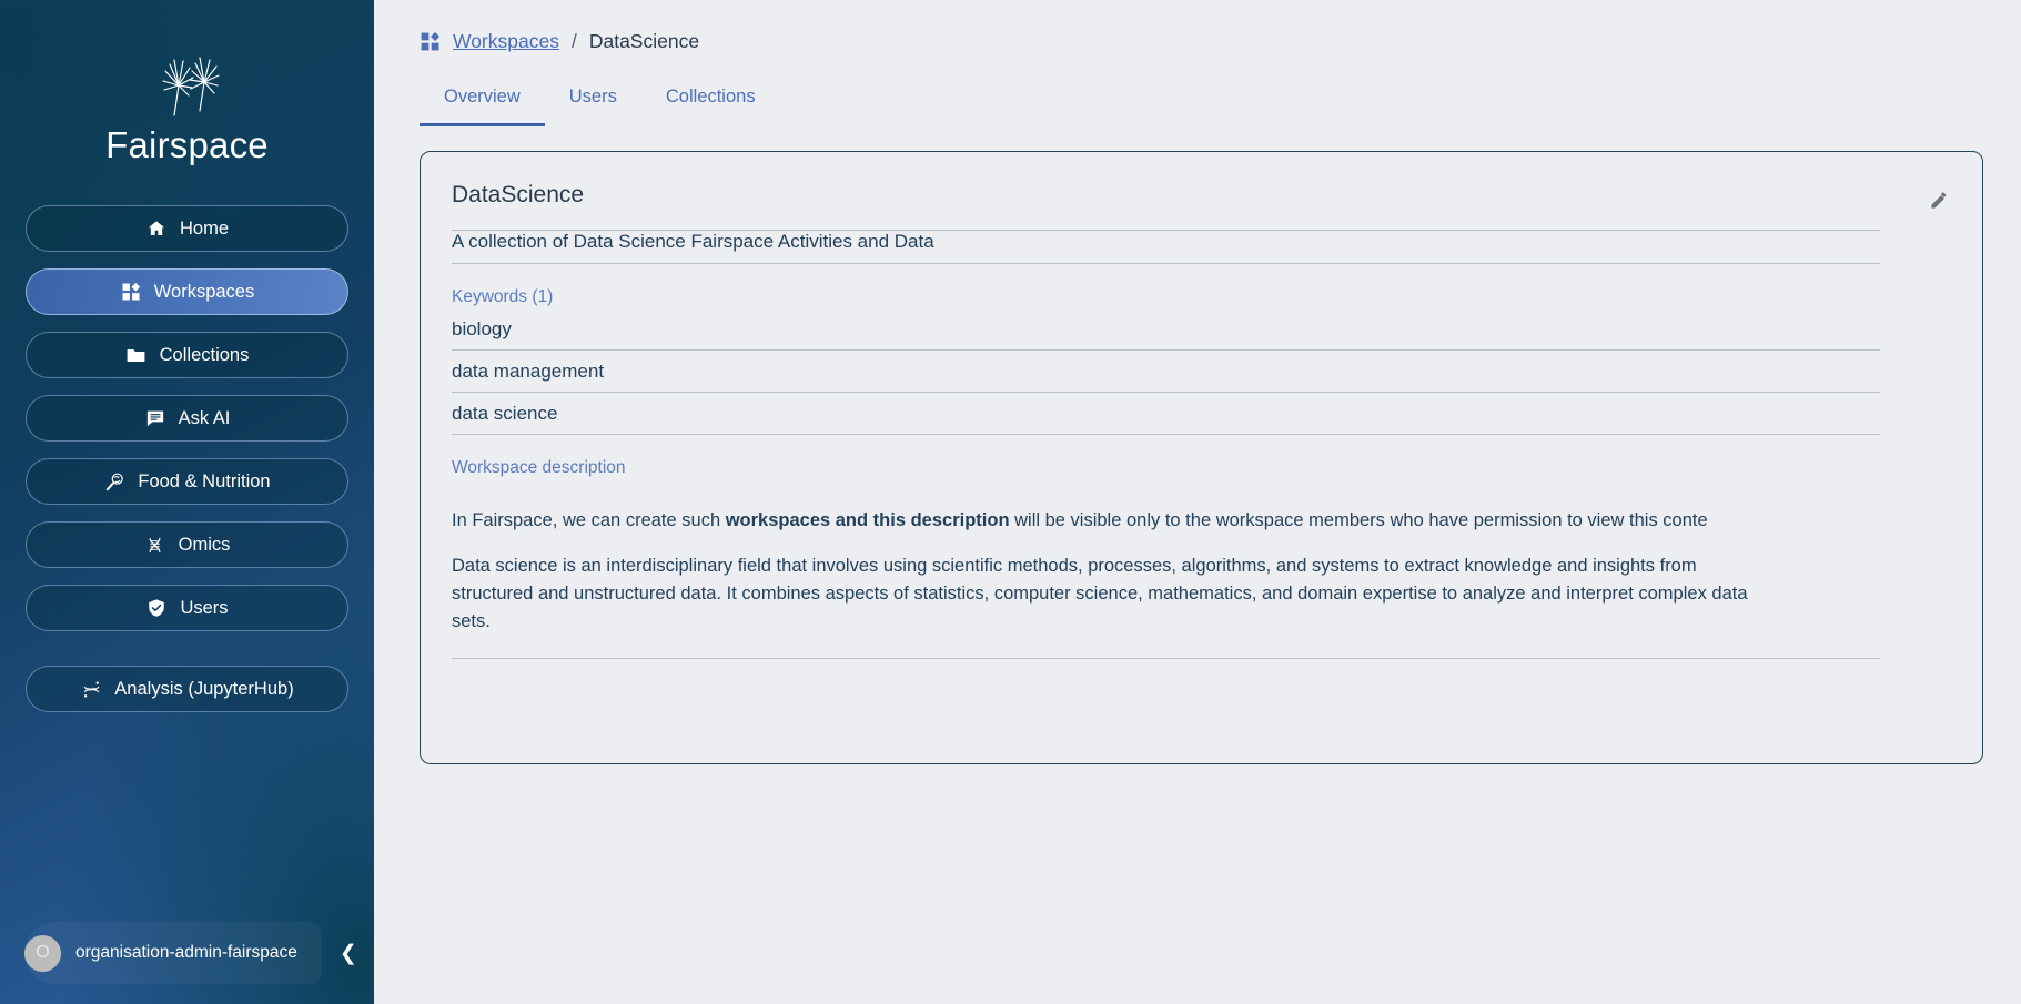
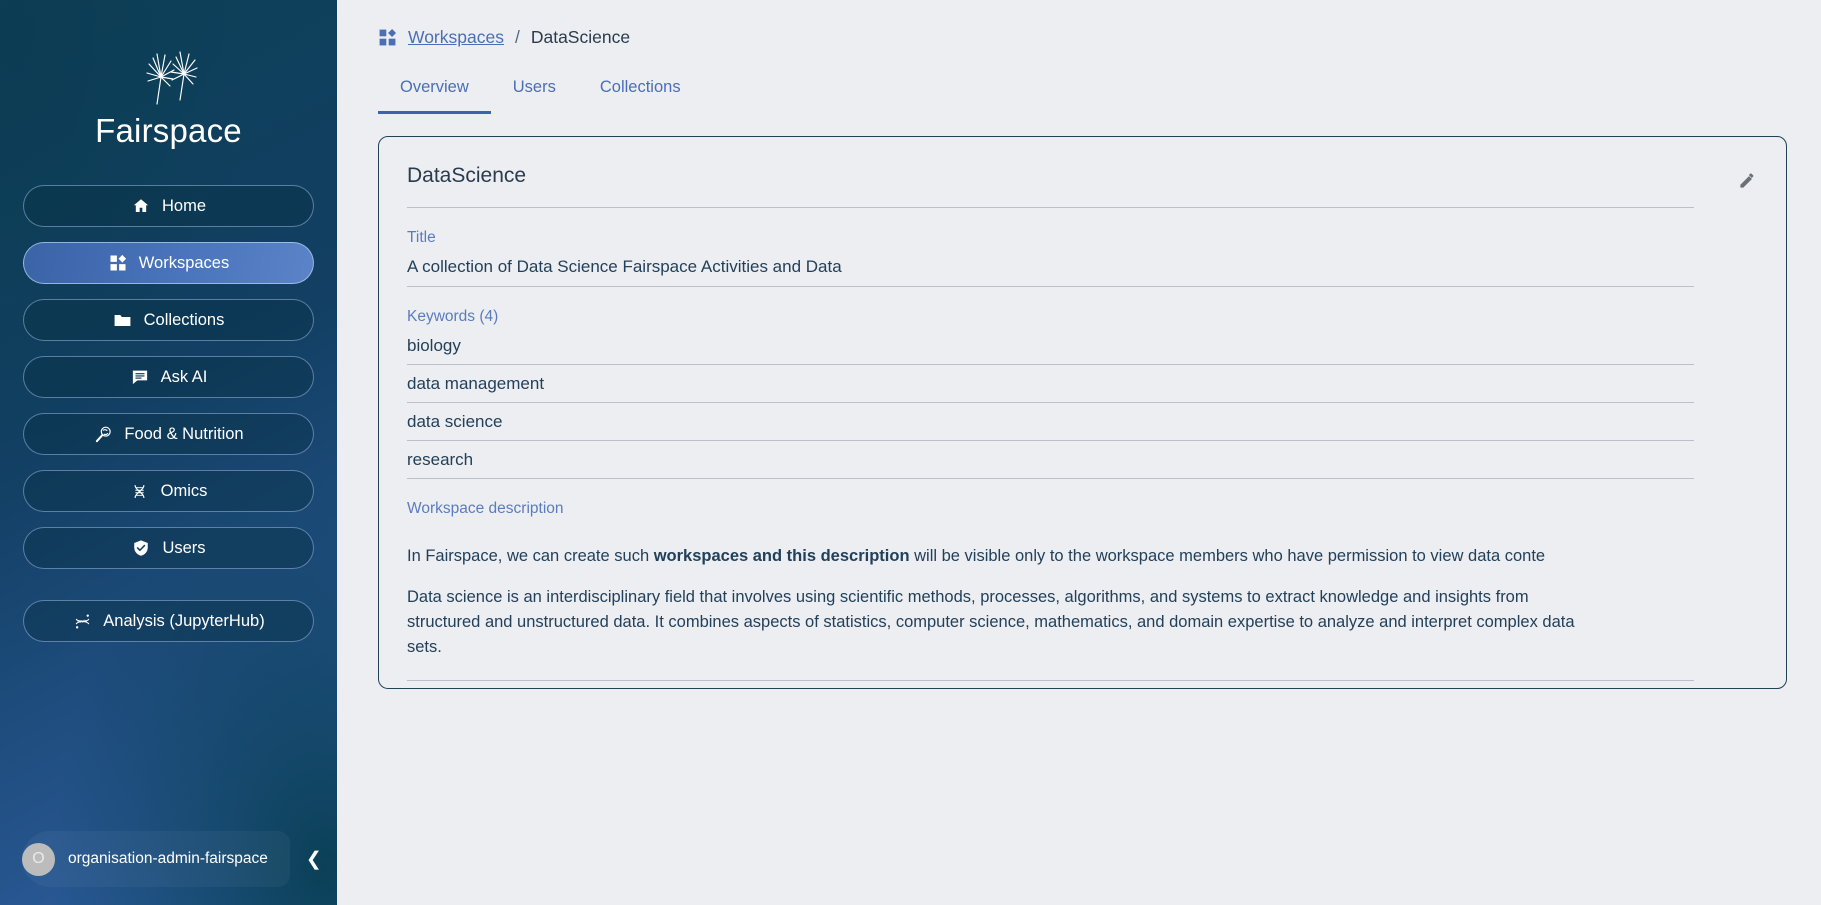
  Fairspace
  Home
  Workspaces
  Collections
  Ask AI
  Food & Nutrition
  Omics
  Users
  Analysis (JupyterHub)
  O
  organisation-admin-fairspace
  ❮
  Workspaces
  /
  DataScience
  Overview
  Users
  Collections
  DataScience
+ Title
  A collection of Data Science Fairspace Activities and Data
- Keywords (1)
+ Keywords (4)
  biology
  data management
  data science
+ research
  Workspace description
- In Fairspace, we can create such workspaces and this description will be visible only to the workspace members who have permission to view this conte
+ In Fairspace, we can create such workspaces and this description will be visible only to the workspace members who have permission to view data conte
  Data science is an interdisciplinary field that involves using scientific methods, processes, algorithms, and systems to extract knowledge and insights from structured and unstructured data. It combines aspects of statistics, computer science, mathematics, and domain expertise to analyze and interpret complex data sets.
